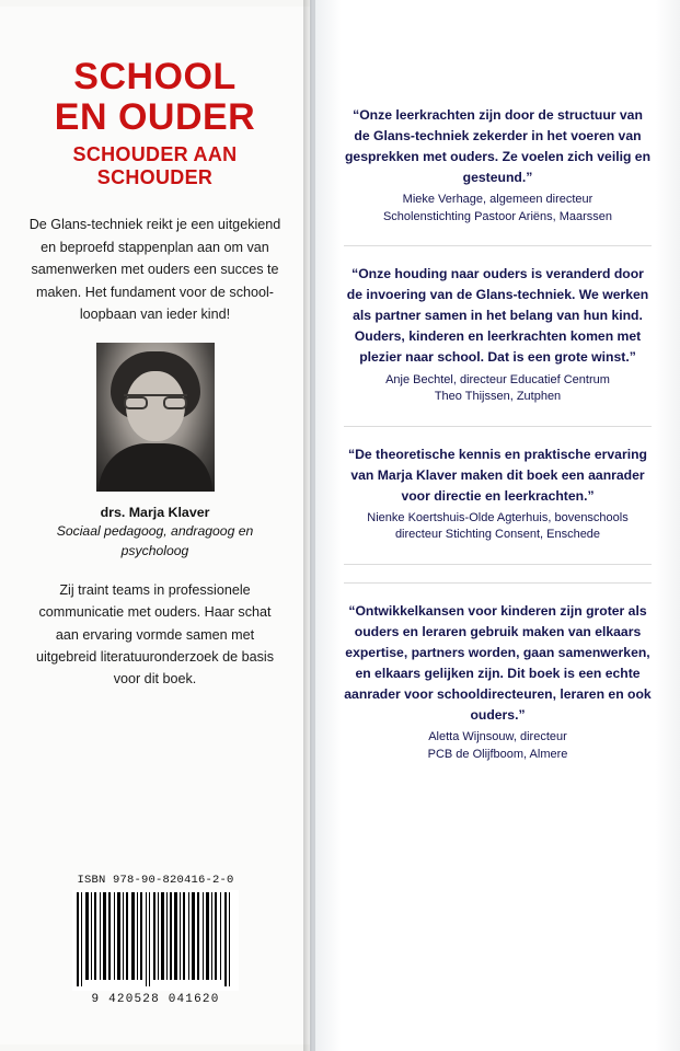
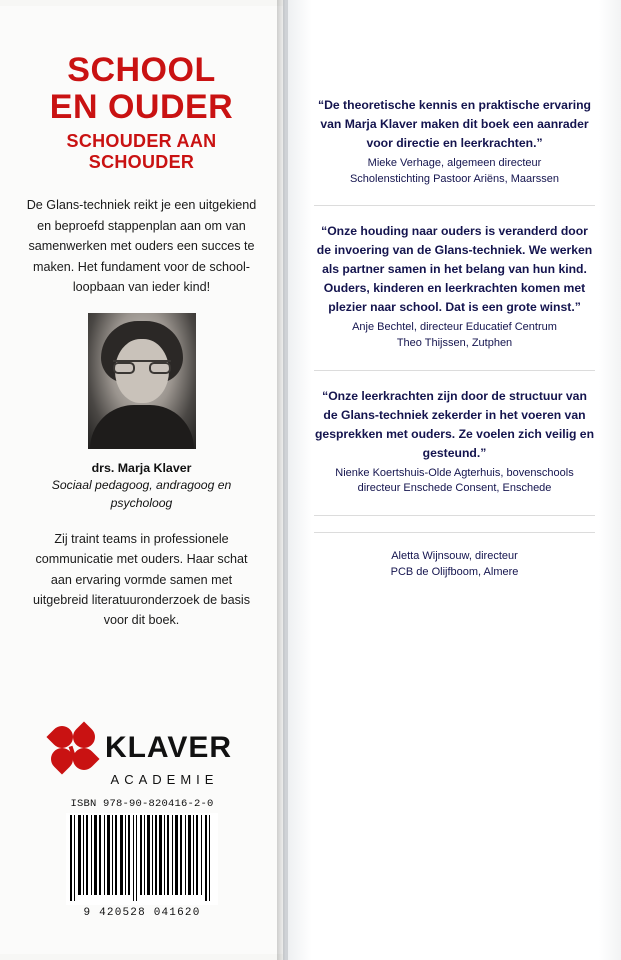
  SCHOOL
  EN OUDER
  SCHOUDER AAN SCHOUDER
  De Glans-techniek reikt je een uitgekiend en beproefd stappenplan aan om van samenwerken met ouders een succes te maken. Het fundament voor de school-loopbaan van ieder kind!
  drs. Marja Klaver
  Sociaal pedagoog, andragoog en psycholoog
  Zij traint teams in professionele communicatie met ouders. Haar schat aan ervaring vormde samen met uitgebreid literatuuronderzoek de basis voor dit boek.
+ KLAVER
+ ACADEMIE
  ISBN 978-90-820416-2-0
  9 420528 041620
- “Onze leerkrachten zijn door de structuur van de Glans-techniek zekerder in het voeren van gesprekken met ouders. Ze voelen zich veilig en gesteund.”
+ “De theoretische kennis en praktische ervaring van Marja Klaver maken dit boek een aanrader voor directie en leerkrachten.”
  Mieke Verhage, algemeen directeur
  Scholenstichting Pastoor Ariëns, Maarssen
  “Onze houding naar ouders is veranderd door de invoering van de Glans-techniek. We werken als partner samen in het belang van hun kind. Ouders, kinderen en leerkrachten komen met plezier naar school. Dat is een grote winst.”
  Anje Bechtel, directeur Educatief Centrum
  Theo Thijssen, Zutphen
- “De theoretische kennis en praktische ervaring van Marja Klaver maken dit boek een aanrader voor directie en leerkrachten.”
+ “Onze leerkrachten zijn door de structuur van de Glans-techniek zekerder in het voeren van gesprekken met ouders. Ze voelen zich veilig en gesteund.”
- Nienke Koertshuis-Olde Agterhuis, bovenschools directeur Stichting Consent, Enschede
+ Nienke Koertshuis-Olde Agterhuis, bovenschools directeur Enschede Consent, Enschede
- “Ontwikkelkansen voor kinderen zijn groter als ouders en leraren gebruik maken van elkaars expertise, partners worden, gaan samenwerken, en elkaars gelijken zijn. Dit boek is een echte aanrader voor schooldirecteuren, leraren en ook ouders.”
  Aletta Wijnsouw, directeur
  PCB de Olijfboom, Almere
